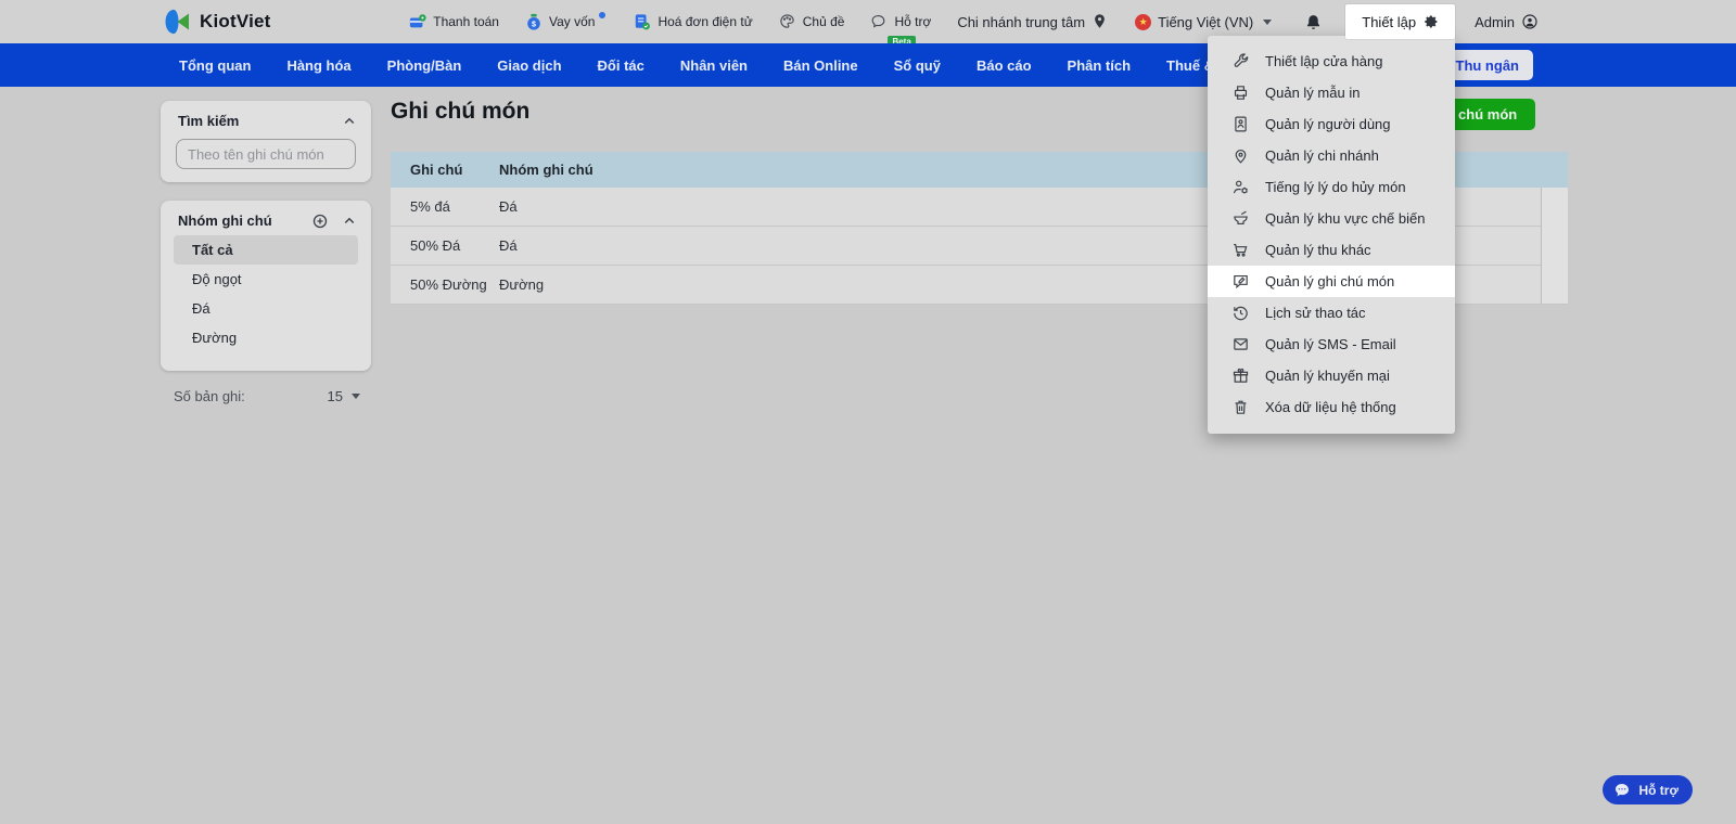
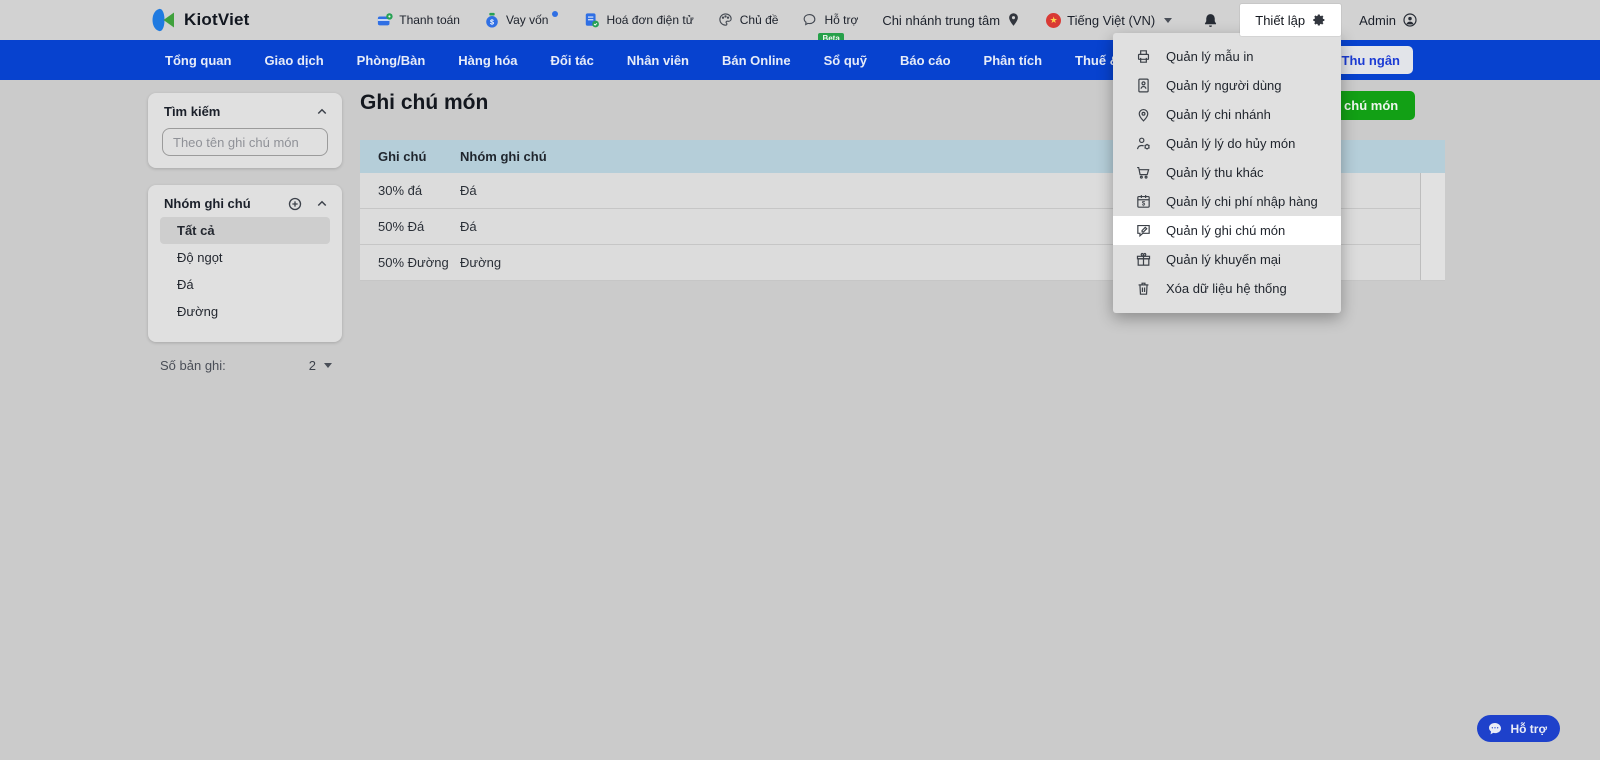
  KiotViet
  Thanh toán
  $
  Vay vốn
  Hoá đơn điện tử
  Chủ đề
  Hỗ trợ
  Beta
  Chi nhánh trung tâm
  ★
  Tiếng Việt (VN)
  Thiết lập
  Admin
  Tổng quan
- Hàng hóa
+ Giao dịch
  Phòng/Bàn
- Giao dịch
+ Hàng hóa
  Đối tác
  Nhân viên
  Bán Online
  Sổ quỹ
  Báo cáo
  Phân tích
  Thu ngân
  Tìm kiếm
  Theo tên ghi chú món
  Nhóm ghi chú
  Tất cả
  Độ ngọt
  Đá
  Đường
  Số bản ghi:
- 15
+ 2
  Ghi chú món
  Ghi chú
  Nhóm ghi chú
- 5% đá
+ 30% đá
  Đá
  50% Đá
  Đá
  50% Đường
  Đường
- Thiết lập cửa hàng
  Quản lý mẫu in
  Quản lý người dùng
  Quản lý chi nhánh
- Tiếng lý lý do hủy món
+ Quản lý lý do hủy món
- Quản lý khu vực chế biến
  Quản lý thu khác
+ Quản lý chi phí nhập hàng
  Quản lý ghi chú món
- Lịch sử thao tác
- Quản lý SMS - Email
  Quản lý khuyến mại
  Xóa dữ liệu hệ thống
  Hỗ trợ
